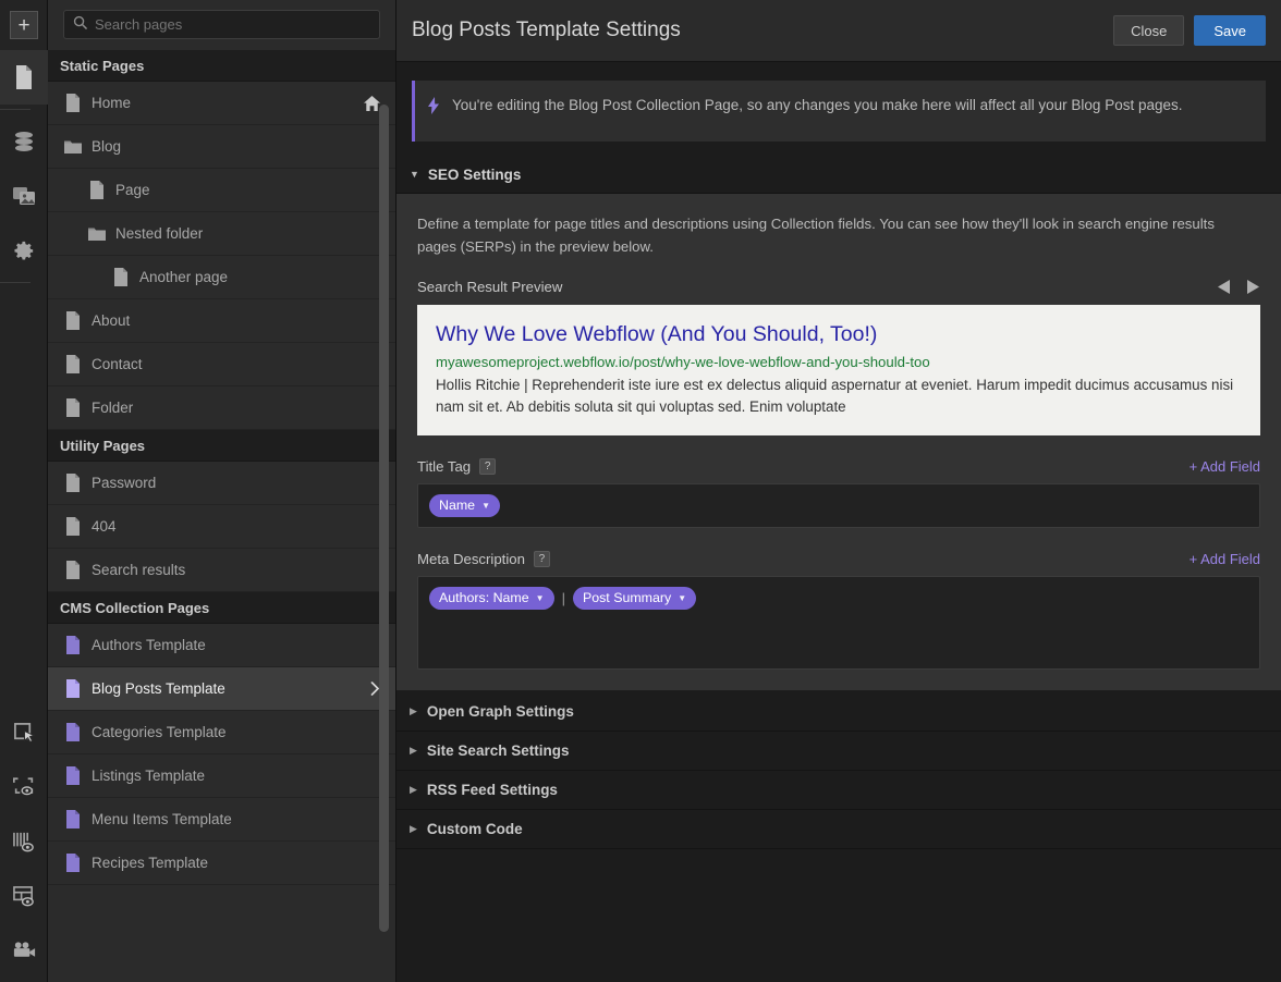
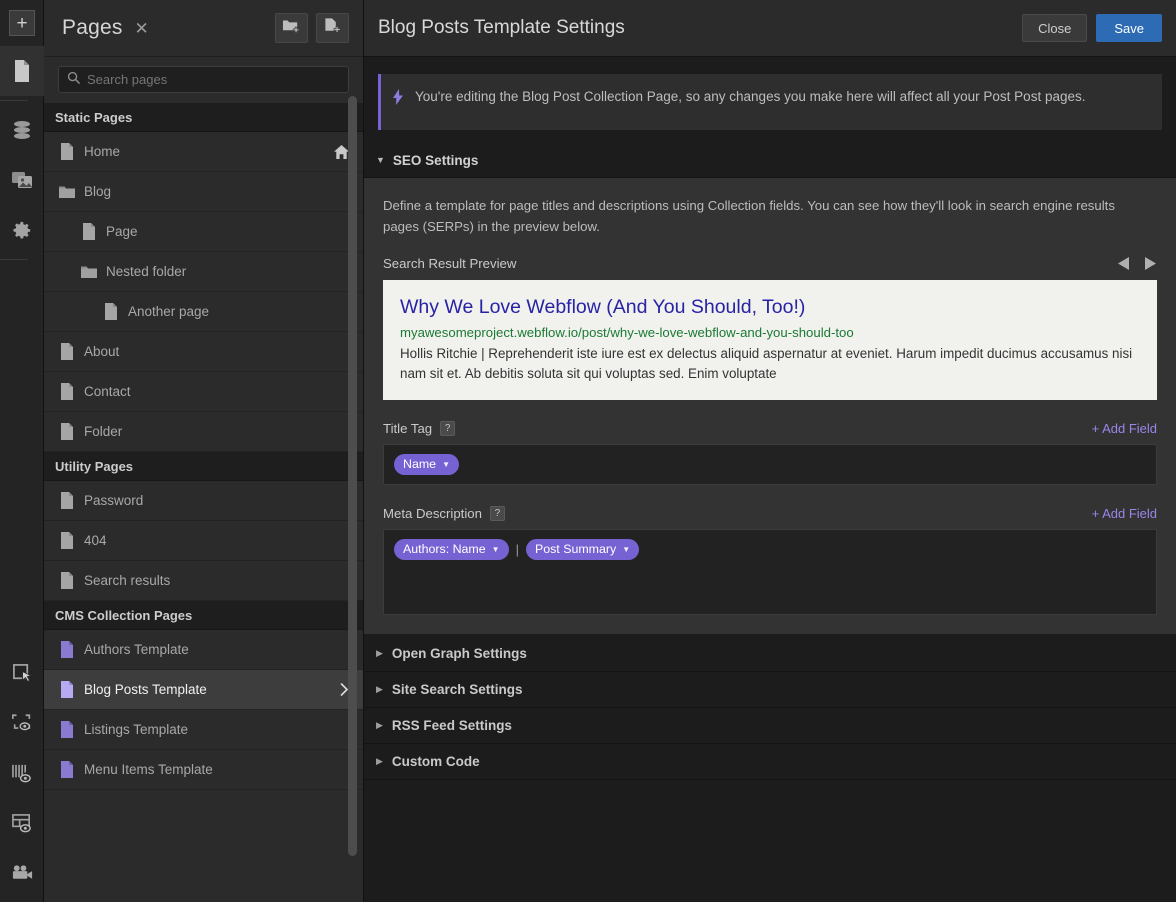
  +
+ Pages
+ ✕
  Search pages
  Static Pages
  Home
  Blog
  Page
  Nested folder
  Another page
  About
  Contact
  Folder
  Utility Pages
  Password
  404
  Search results
  CMS Collection Pages
  Authors Template
  Blog Posts Template
- Categories Template
  Listings Template
  Menu Items Template
- Recipes Template
  Blog Posts Template Settings
  Close
  Save
- You're editing the Blog Post Collection Page, so any changes you make here will affect all your Blog Post pages.
+ You're editing the Blog Post Collection Page, so any changes you make here will affect all your Post Post pages.
  ▼
  SEO Settings
  Define a template for page titles and descriptions using Collection fields. You can see how they'll look in search engine results pages (SERPs) in the preview below.
  Search Result Preview
  Why We Love Webflow (And You Should, Too!)
  myawesomeproject.webflow.io/post/why-we-love-webflow-and-you-should-too
  Hollis Ritchie | Reprehenderit iste iure est ex delectus aliquid aspernatur at eveniet. Harum impedit ducimus accusamus nisi nam sit et. Ab debitis soluta sit qui voluptas sed. Enim voluptate
  Title Tag
  ?
  + Add Field
  Name
  ▼
  Meta Description
  ?
  + Add Field
  Authors: Name
  ▼
  |
  Post Summary
  ▼
  ▶
  Open Graph Settings
  ▶
  Site Search Settings
  ▶
  RSS Feed Settings
  ▶
  Custom Code
